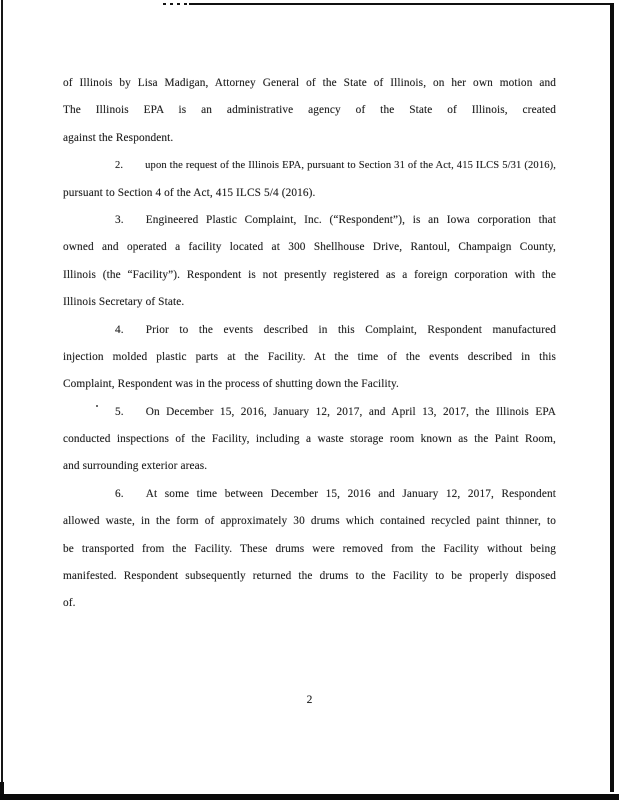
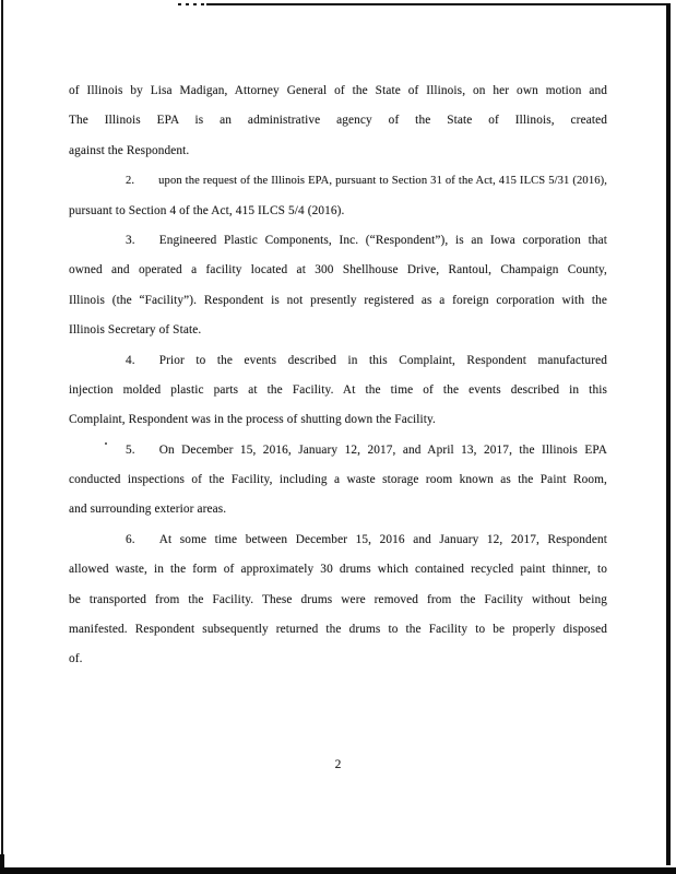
  of Illinois by Lisa Madigan, Attorney General of the State of Illinois, on her own motion and
  The Illinois EPA is an administrative agency of the State of Illinois, created
  against the Respondent.
  2. upon the request of the Illinois EPA, pursuant to Section 31 of the Act, 415 ILCS 5/31 (2016),
  pursuant to Section 4 of the Act, 415 ILCS 5/4 (2016).
- 3. Engineered Plastic Complaint, Inc. (“Respondent”), is an Iowa corporation that
+ 3. Engineered Plastic Components, Inc. (“Respondent”), is an Iowa corporation that
  owned and operated a facility located at 300 Shellhouse Drive, Rantoul, Champaign County,
  Illinois (the “Facility”). Respondent is not presently registered as a foreign corporation with the
  Illinois Secretary of State.
  4. Prior to the events described in this Complaint, Respondent manufactured
  injection molded plastic parts at the Facility. At the time of the events described in this
  Complaint, Respondent was in the process of shutting down the Facility.
  5. On December 15, 2016, January 12, 2017, and April 13, 2017, the Illinois EPA
  conducted inspections of the Facility, including a waste storage room known as the Paint Room,
  and surrounding exterior areas.
  6. At some time between December 15, 2016 and January 12, 2017, Respondent
  allowed waste, in the form of approximately 30 drums which contained recycled paint thinner, to
  be transported from the Facility. These drums were removed from the Facility without being
  manifested. Respondent subsequently returned the drums to the Facility to be properly disposed
  of.
  2
